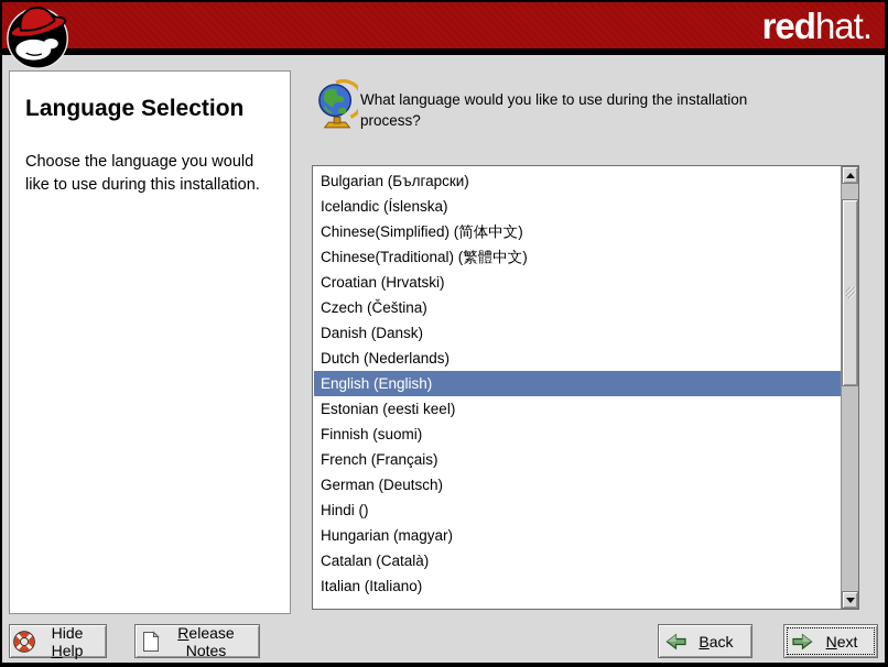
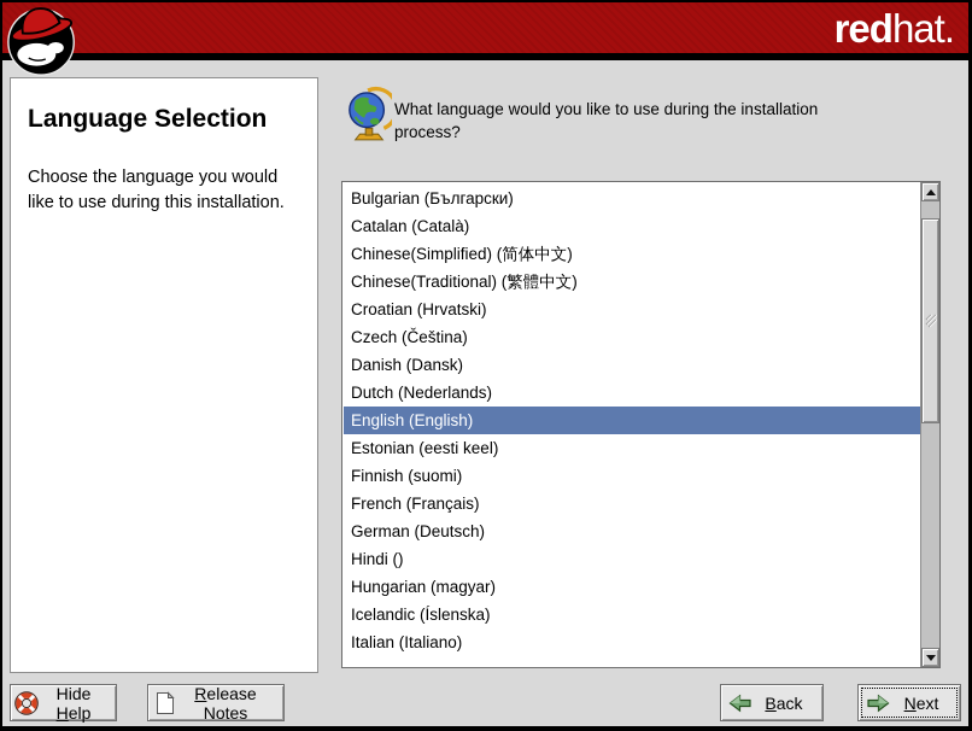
  redhat.
  Language Selection
  Choose the language you would like to use during this installation.
  What language would you like to use during the installation process?
  Bulgarian (Български)
- Icelandic (Íslenska)
+ Catalan (Català)
  Chinese(Simplified) (简体中文)
  Chinese(Traditional) (繁體中文)
  Croatian (Hrvatski)
  Czech (Čeština)
  Danish (Dansk)
  Dutch (Nederlands)
  English (English)
  Estonian (eesti keel)
  Finnish (suomi)
  French (Français)
  German (Deutsch)
  Hindi ()
  Hungarian (magyar)
- Catalan (Català)
+ Icelandic (Íslenska)
  Italian (Italiano)
  Hide Help
  Release Notes
  Back
  Next
